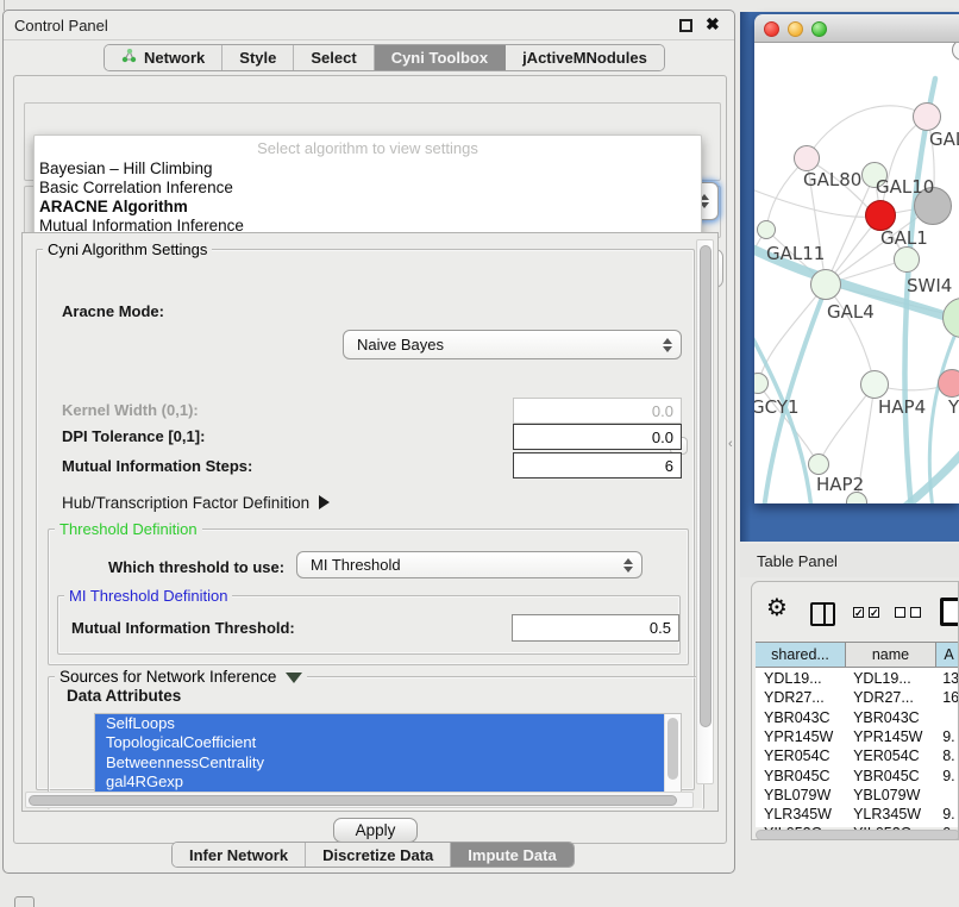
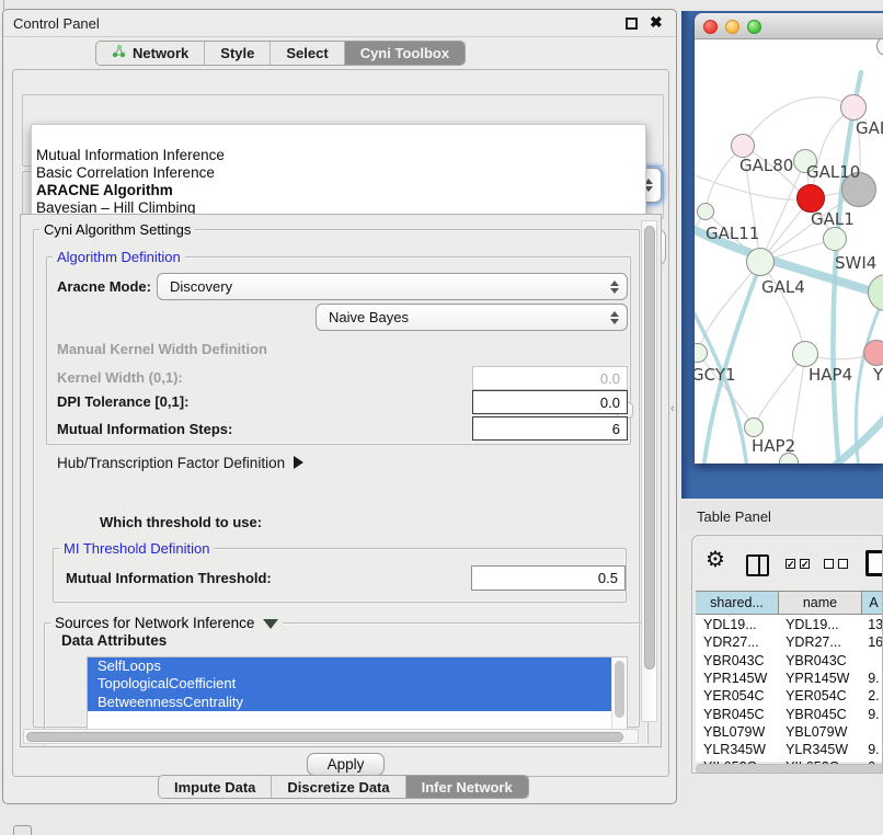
  Control Panel
  ✖
  Network
  Style
  Select
  Cyni Toolbox
- jActiveMNodules
- Select algorithm to view settings
- Bayesian – Hill Climbing
+ Mutual Information Inference
  Basic Correlation Inference
  ARACNE Algorithm
- Mutual Information Inference
+ Bayesian – Hill Climbing
  Cyni Algorithm Settings
+ Algorithm Definition
  Aracne Mode:
+ Discovery
  Naive Bayes
+ Manual Kernel Width Definition
  Kernel Width (0,1):
  0.0
  DPI Tolerance [0,1]:
  0.0
  Mutual Information Steps:
  6
  Hub/Transcription Factor Definition
- Threshold Definition
  Which threshold to use:
- MI Threshold
  MI Threshold Definition
  Mutual Information Threshold:
  0.5
  Sources for Network Inference
  Data Attributes
  SelfLoops
  TopologicalCoefficient
  BetweennessCentrality
- gal4RGexp
  Apply
- Infer Network
+ Impute Data
  Discretize Data
- Impute Data
+ Infer Network
  ‹
  GAL80
  GAL10
  GAL1
  GAL11
  SWI4
  GAL4
  GCY1
  HAP4
  Y
  HAP2
  Table Panel
  ⚙
  ✓
  ✓
  shared...
  name
  A
  YDL19...
  YDL19...
  13
  YDR27...
  YDR27...
  16
  YBR043C
  YBR043C
  YPR145W
  YPR145W
  9.
  YER054C
  YER054C
- 8.
+ 2.
  YBR045C
  YBR045C
  9.
  YBL079W
  YBL079W
  YLR345W
  YLR345W
  9.
